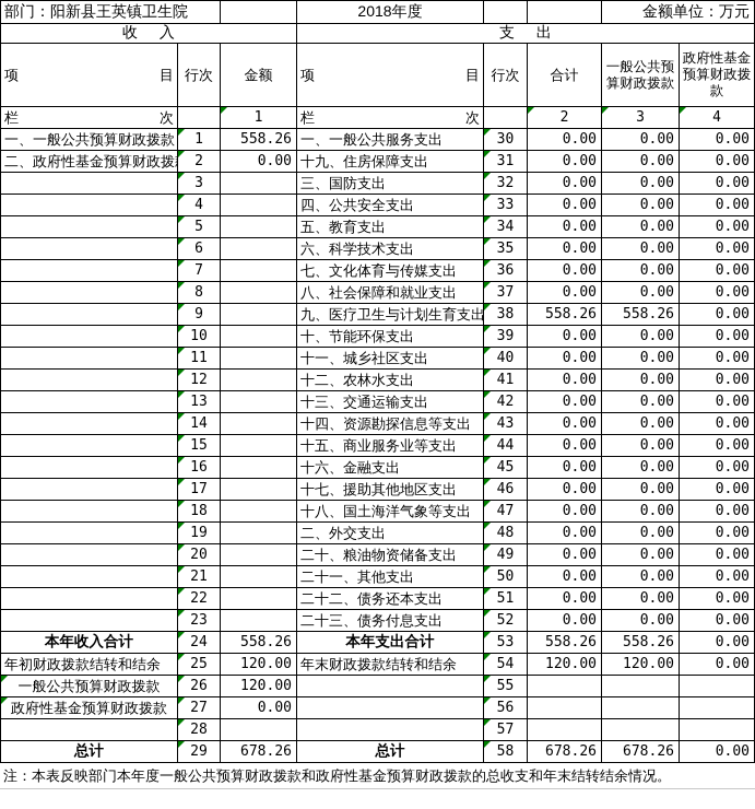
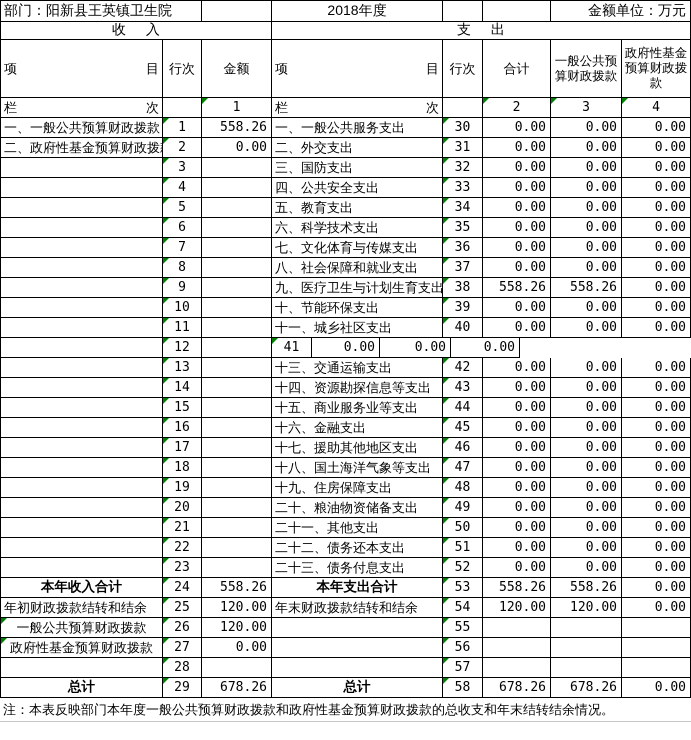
  部门：阳新县王英镇卫生院
  2018年度
  金额单位：万元
  收 入
  支 出
  项目
  行次
  金额
  项目
  行次
  合计
  一般公共预算财政拨款
  政府性基金预算财政拨款
  栏次
  1
  栏次
  2
  3
  4
  一、一般公共预算财政拨款
  1
  558.26
  一、一般公共服务支出
  30
  0.00
  0.00
  0.00
  二、政府性基金预算财政拨
  2
  0.00
- 十九、住房保障支出
+ 二、外交支出
  31
  0.00
  0.00
  0.00
  3
  三、国防支出
  32
  0.00
  0.00
  0.00
  4
  四、公共安全支出
  33
  0.00
  0.00
  0.00
  5
  五、教育支出
  34
  0.00
  0.00
  0.00
  6
  六、科学技术支出
  35
  0.00
  0.00
  0.00
  7
  七、文化体育与传媒支出
  36
  0.00
  0.00
  0.00
  8
  八、社会保障和就业支出
  37
  0.00
  0.00
  0.00
  9
  九、医疗卫生与计划生育支出
  38
  558.26
  558.26
  0.00
  10
  十、节能环保支出
  39
  0.00
  0.00
  0.00
  11
  十一、城乡社区支出
  40
  0.00
  0.00
  0.00
  12
- 十二、农林水支出
  41
  0.00
  0.00
  0.00
  13
  十三、交通运输支出
  42
  0.00
  0.00
  0.00
  14
  十四、资源勘探信息等支出
  43
  0.00
  0.00
  0.00
  15
  十五、商业服务业等支出
  44
  0.00
  0.00
  0.00
  16
  十六、金融支出
  45
  0.00
  0.00
  0.00
  17
  十七、援助其他地区支出
  46
  0.00
  0.00
  0.00
  18
  十八、国土海洋气象等支出
  47
  0.00
  0.00
  0.00
  19
- 二、外交支出
+ 十九、住房保障支出
  48
  0.00
  0.00
  0.00
  20
  二十、粮油物资储备支出
  49
  0.00
  0.00
  0.00
  21
  二十一、其他支出
  50
  0.00
  0.00
  0.00
  22
  二十二、债务还本支出
  51
  0.00
  0.00
  0.00
  23
  二十三、债务付息支出
  52
  0.00
  0.00
  0.00
  本年收入合计
  24
  558.26
  本年支出合计
  53
  558.26
  558.26
  0.00
  年初财政拨款结转和结余
  25
  120.00
  年末财政拨款结转和结余
  54
  120.00
  120.00
  0.00
  一般公共预算财政拨款
  26
  120.00
  55
  政府性基金预算财政拨款
  27
  0.00
  56
  28
  57
  总计
  29
  678.26
  总计
  58
  678.26
  678.26
  0.00
  注：本表反映部门本年度一般公共预算财政拨款和政府性基金预算财政拨款的总收支和年末结转结余情况。
